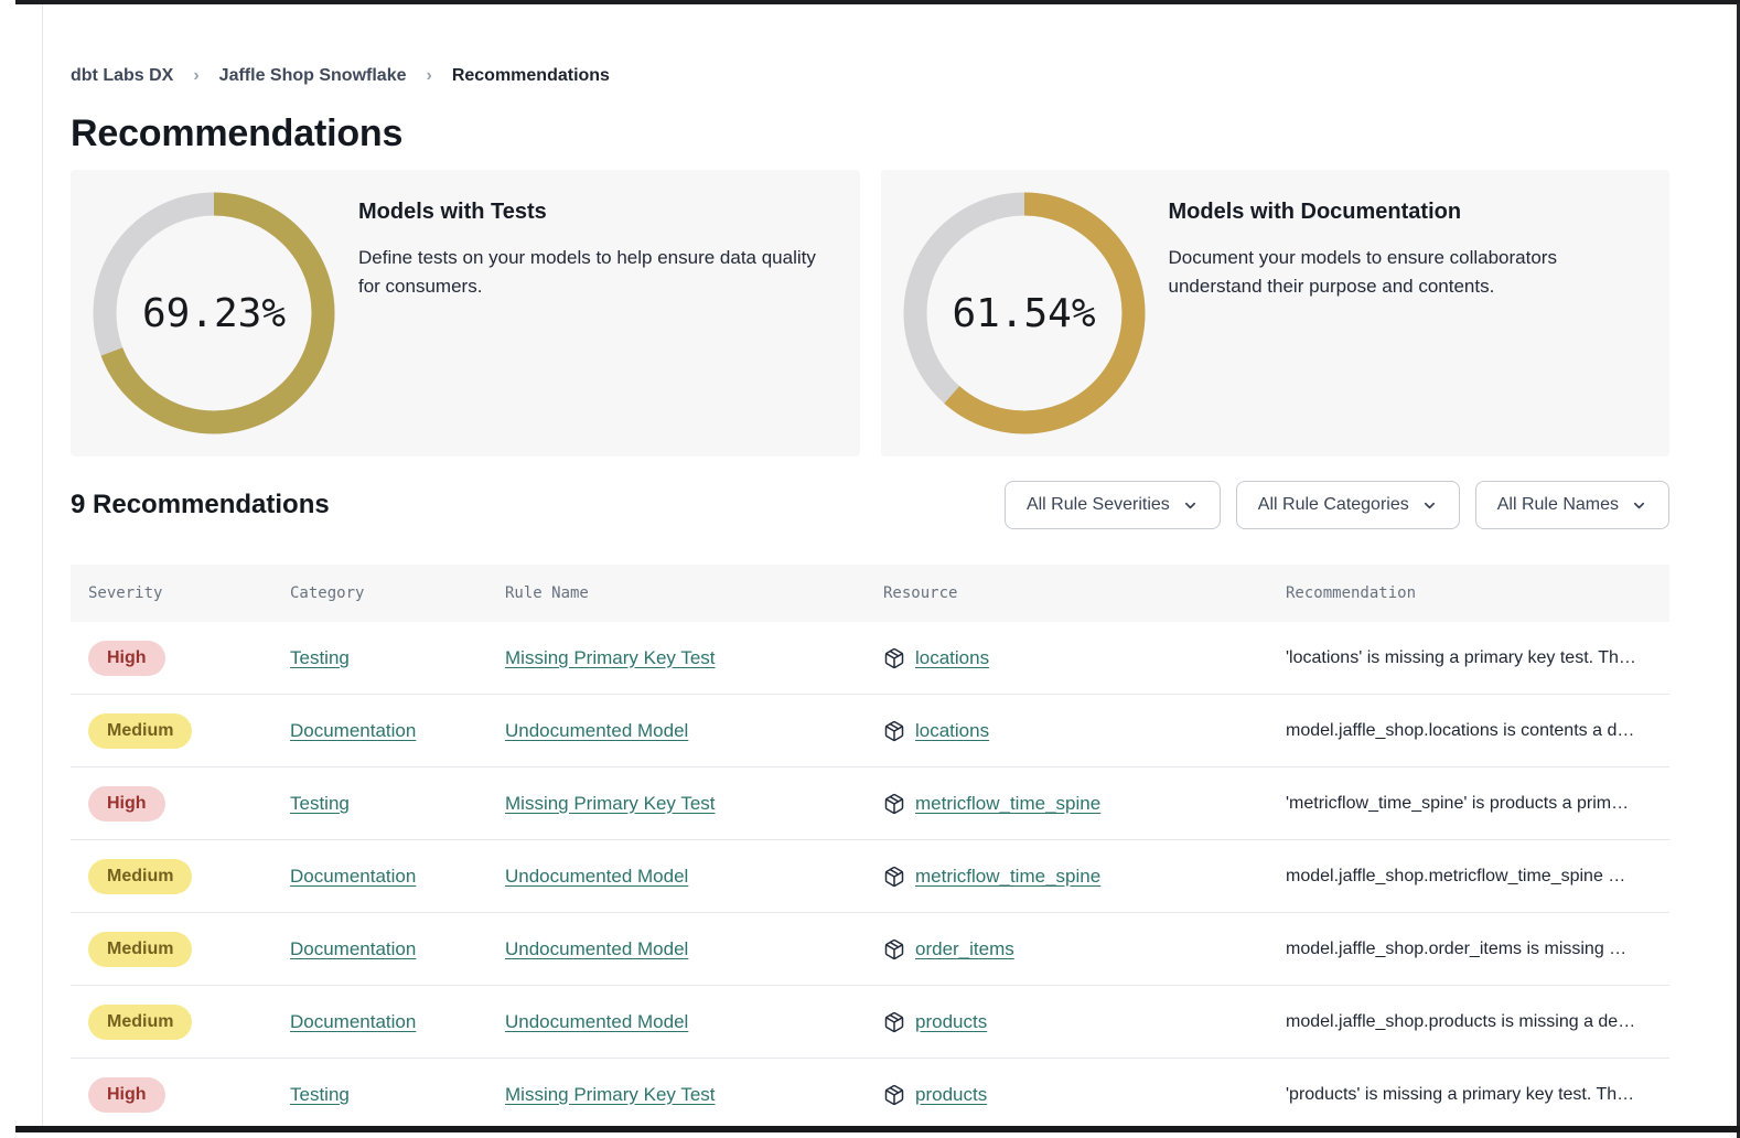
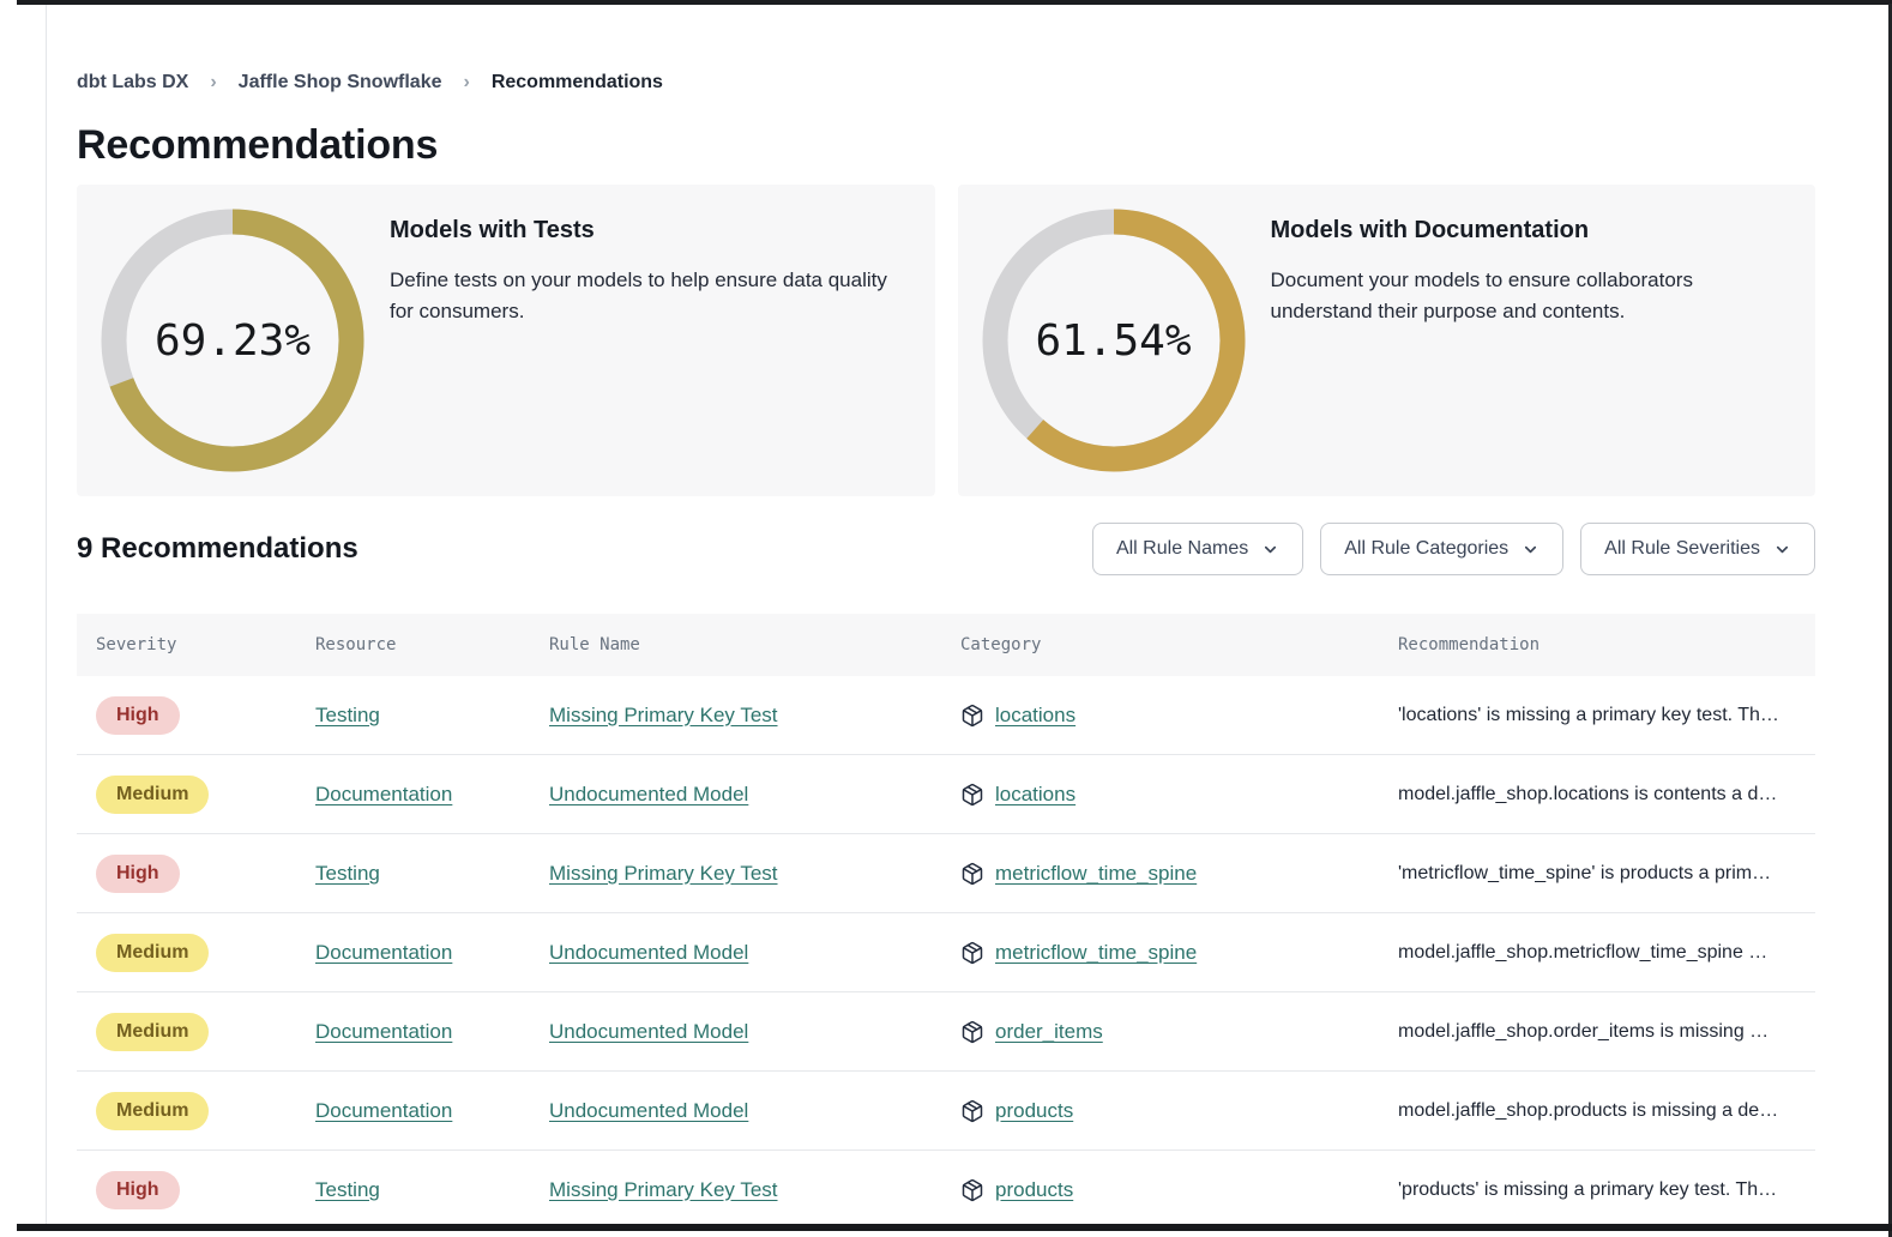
  dbt Labs DX
  ›
  Jaffle Shop Snowflake
  ›
  Recommendations
  Recommendations
  69.23%
  Models with Tests
  Define tests on your models to help ensure data quality for consumers.
  61.54%
  Models with Documentation
  Document your models to ensure collaborators understand their purpose and contents.
  9 Recommendations
- All Rule Severities
+ All Rule Names
  All Rule Categories
- All Rule Names
+ All Rule Severities
  Severity
- Category
+ Resource
  Rule Name
- Resource
+ Category
  Recommendation
  High
  Testing
  Missing Primary Key Test
  locations
  'locations' is missing a primary key test. Th…
  Medium
  Documentation
  Undocumented Model
  locations
  model.jaffle_shop.locations is contents a d…
  High
  Testing
  Missing Primary Key Test
  metricflow_time_spine
  'metricflow_time_spine' is products a prim…
  Medium
  Documentation
  Undocumented Model
  metricflow_time_spine
  model.jaffle_shop.metricflow_time_spine …
  Medium
  Documentation
  Undocumented Model
  order_items
  model.jaffle_shop.order_items is missing …
  Medium
  Documentation
  Undocumented Model
  products
  model.jaffle_shop.products is missing a de…
  High
  Testing
  Missing Primary Key Test
  products
  'products' is missing a primary key test. Th…
